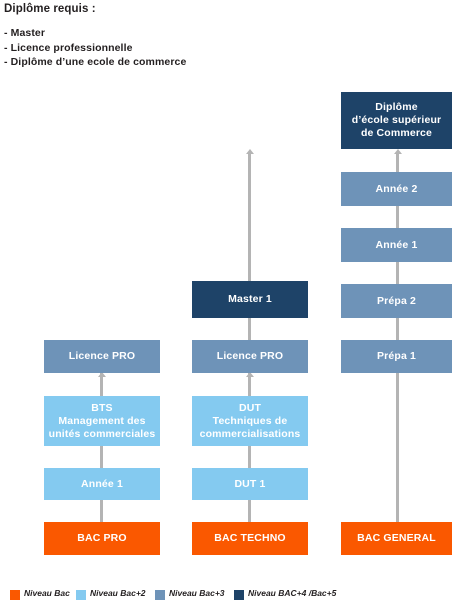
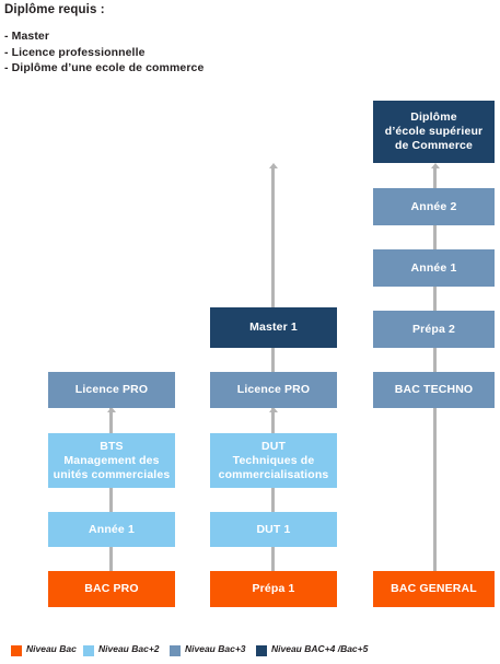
  Diplôme requis :
  - Master
  - Licence professionnelle
  - Diplôme d’une ecole de commerce
  Licence PRO
  BTS
  Management des
  unités commerciales
  Année 1
  BAC PRO
  Master 1
  Licence PRO
  DUT
  Techniques de
  commercialisations
  DUT 1
- BAC TECHNO
+ Prépa 1
  Diplôme
  d’école supérieur
  de Commerce
  Année 2
  Année 1
  Prépa 2
- Prépa 1
+ BAC TECHNO
  BAC GENERAL
  Niveau Bac
  Niveau Bac+2
  Niveau Bac+3
  Niveau BAC+4 /Bac+5
